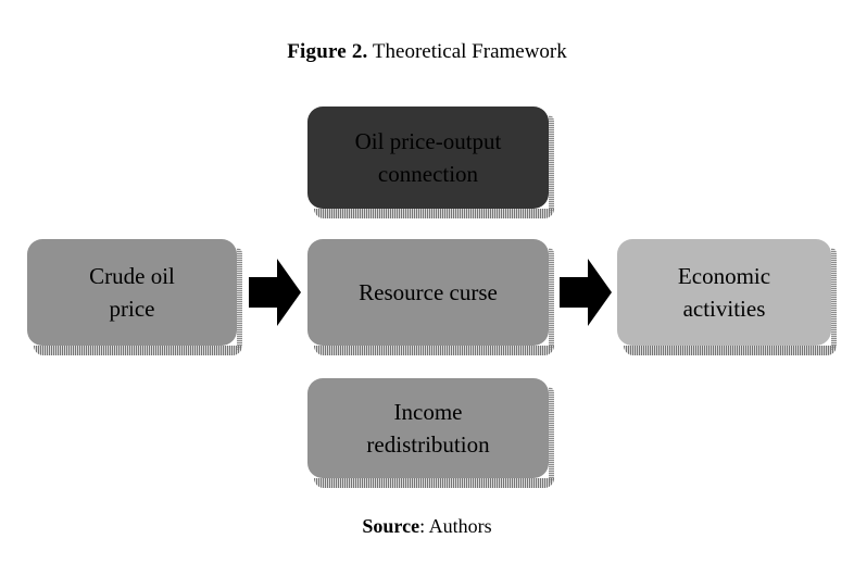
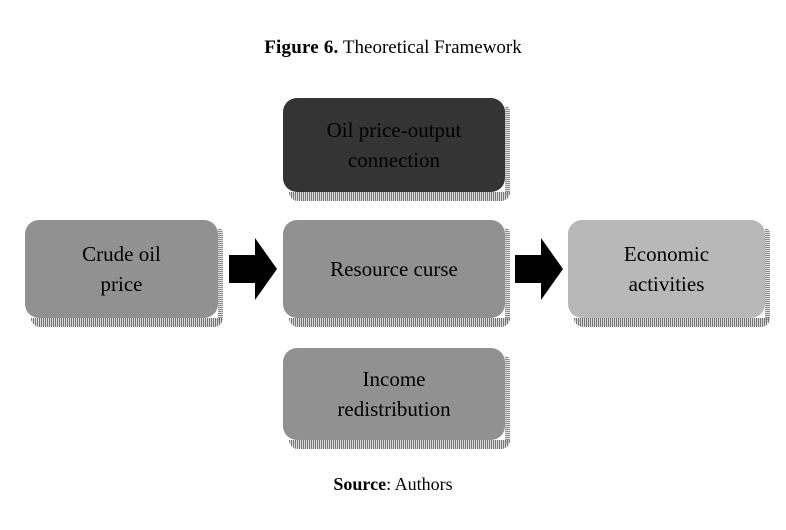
- Figure 2. Theoretical Framework
+ Figure 6. Theoretical Framework
  Oil price-output
  connection
  Crude oil
  price
  Resource curse
  Economic
  activities
  Income
  redistribution
  Source: Authors
